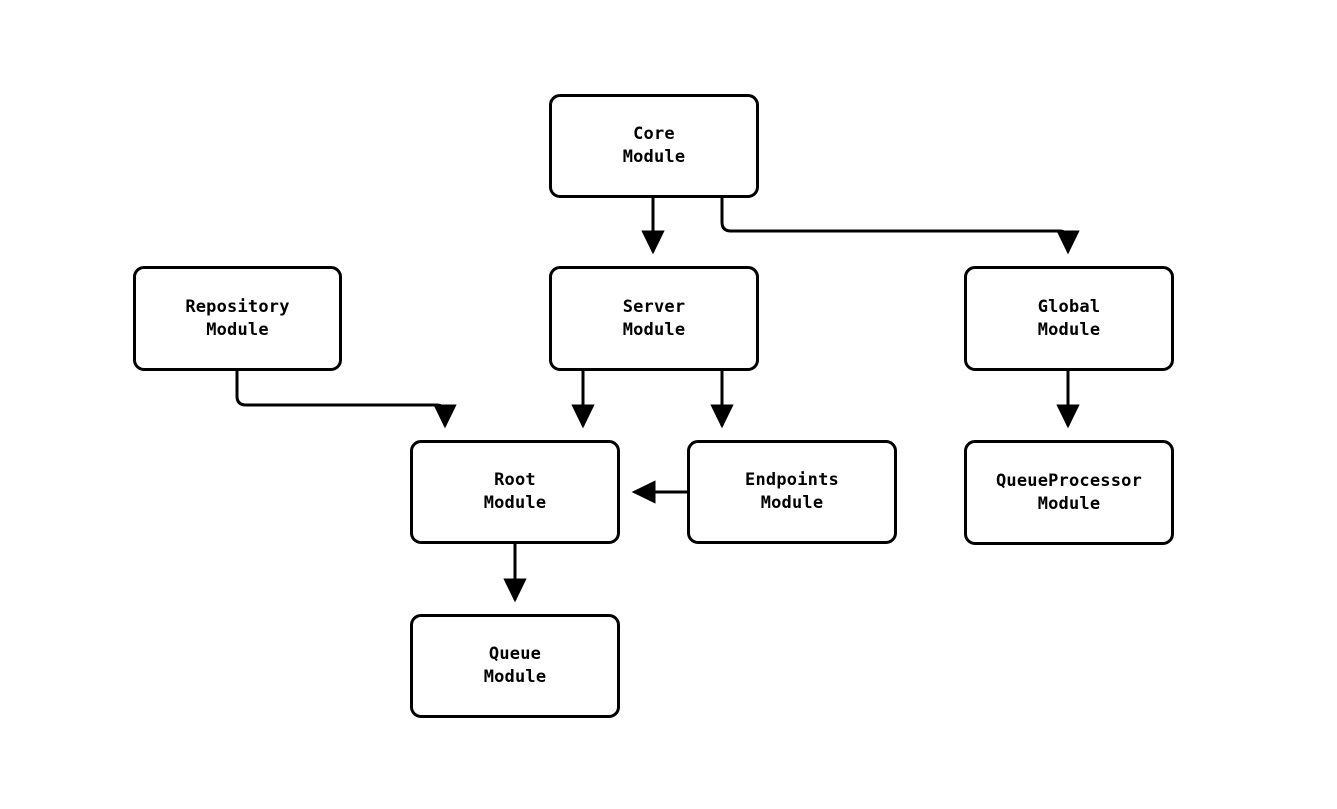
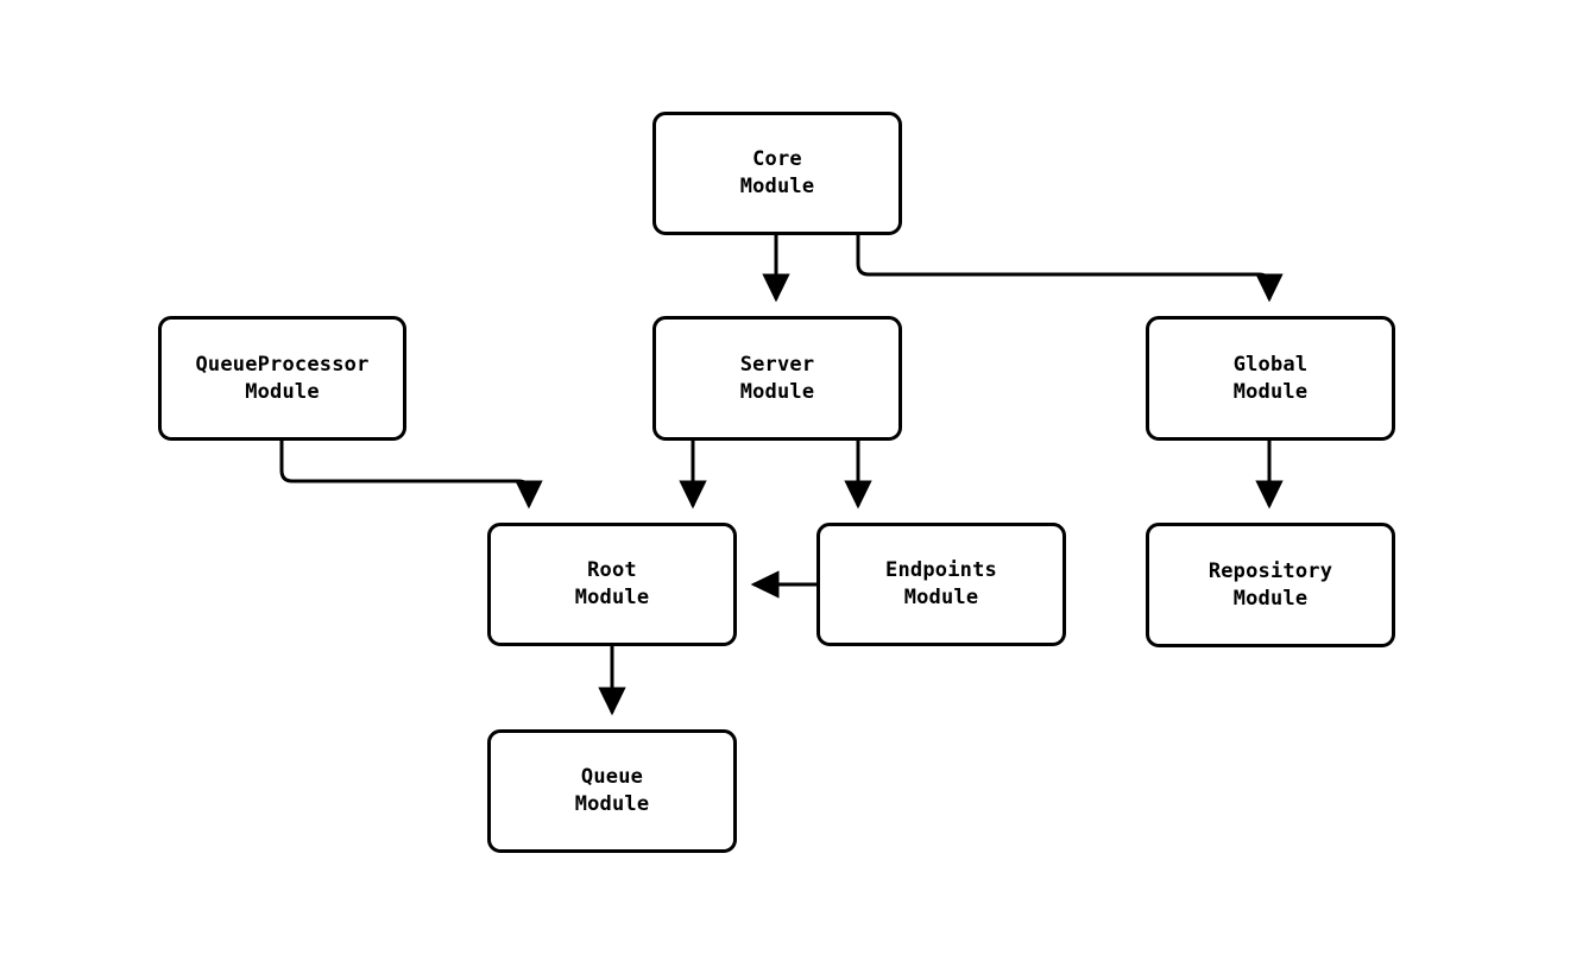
  Core
  Module
- Repository
+ QueueProcessor
  Module
  Server
  Module
  Global
  Module
  Root
  Module
  Endpoints
  Module
- QueueProcessor
+ Repository
  Module
  Queue
  Module
